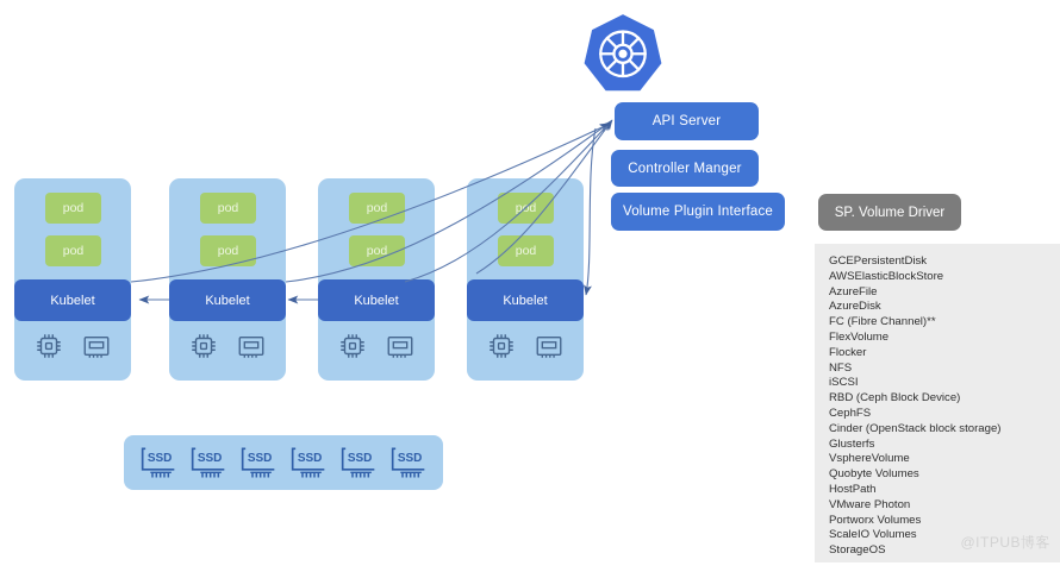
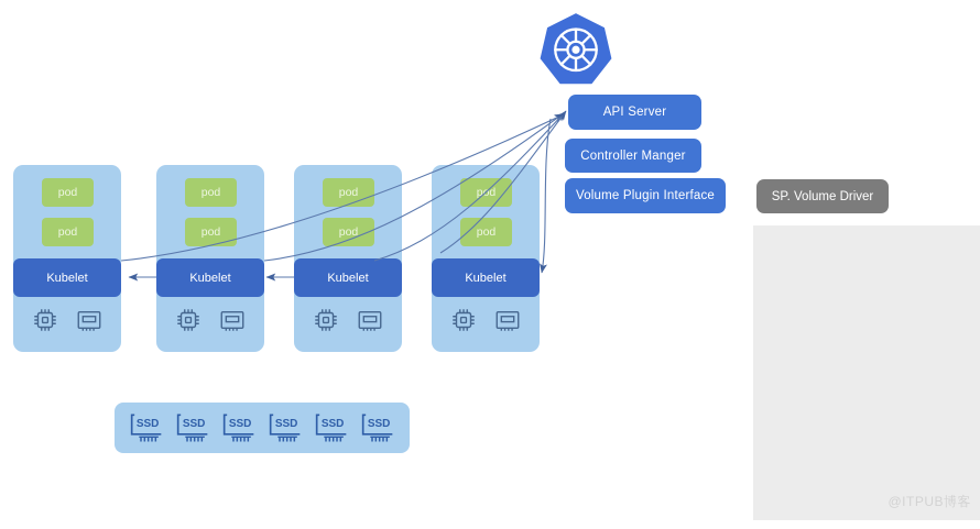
  API Server
  Controller Manger
  Volume Plugin Interface
  SP. Volume Driver
- GCEPersistentDisk
- AWSElasticBlockStore
- AzureFile
- AzureDisk
- FC (Fibre Channel)**
- FlexVolume
- Flocker
- NFS
- iSCSI
- RBD (Ceph Block Device)
- CephFS
- Cinder (OpenStack block storage)
- Glusterfs
- VsphereVolume
- Quobyte Volumes
- HostPath
- VMware Photon
- Portworx Volumes
- ScaleIO Volumes
- StorageOS
  @ITPUB博客
  pod
  pod
  Kubelet
  pod
  pod
  Kubelet
  pod
  pod
  Kubelet
  pod
  Kubelet
  SSD
  SSD
  SSD
  SSD
  SSD
  SSD
